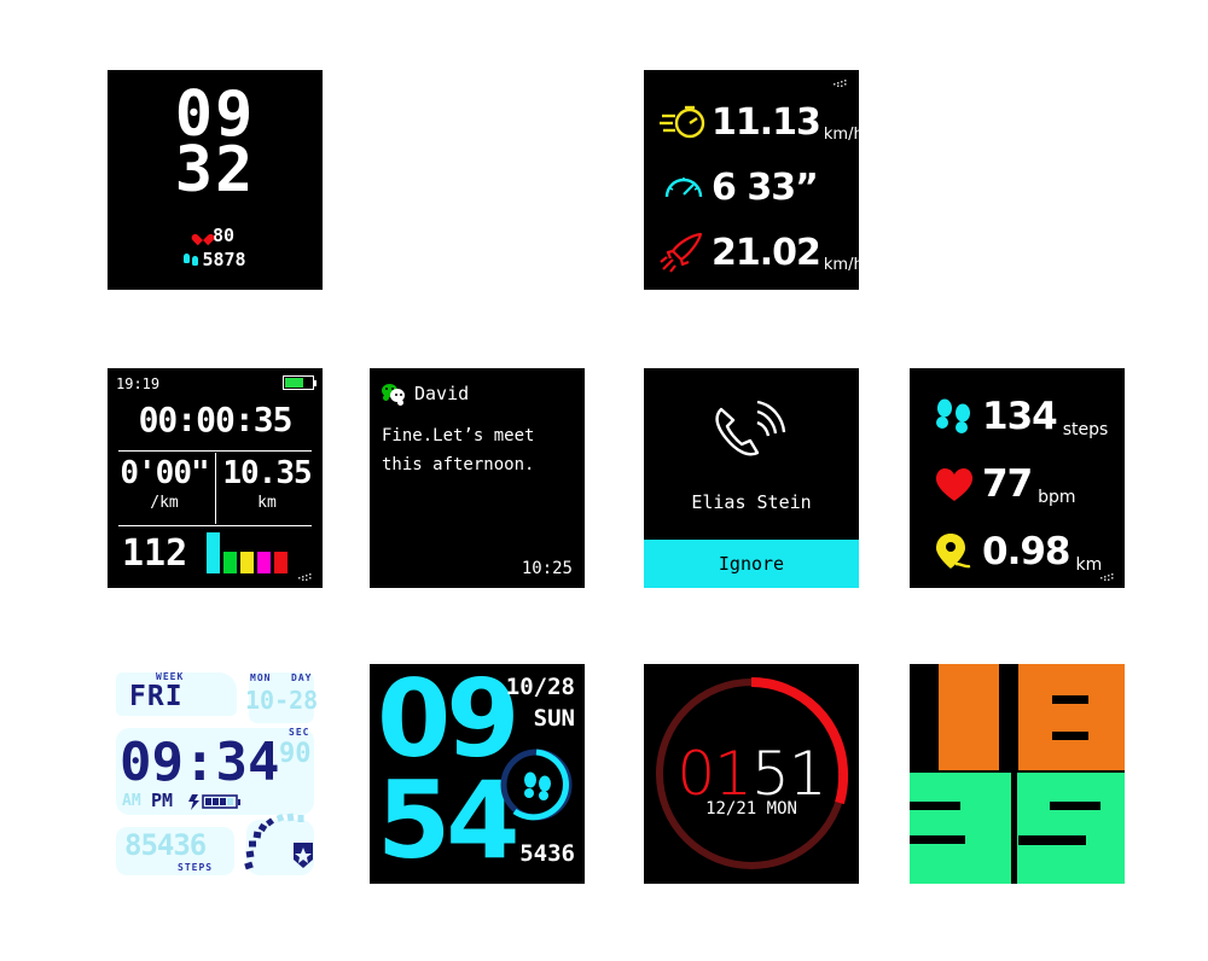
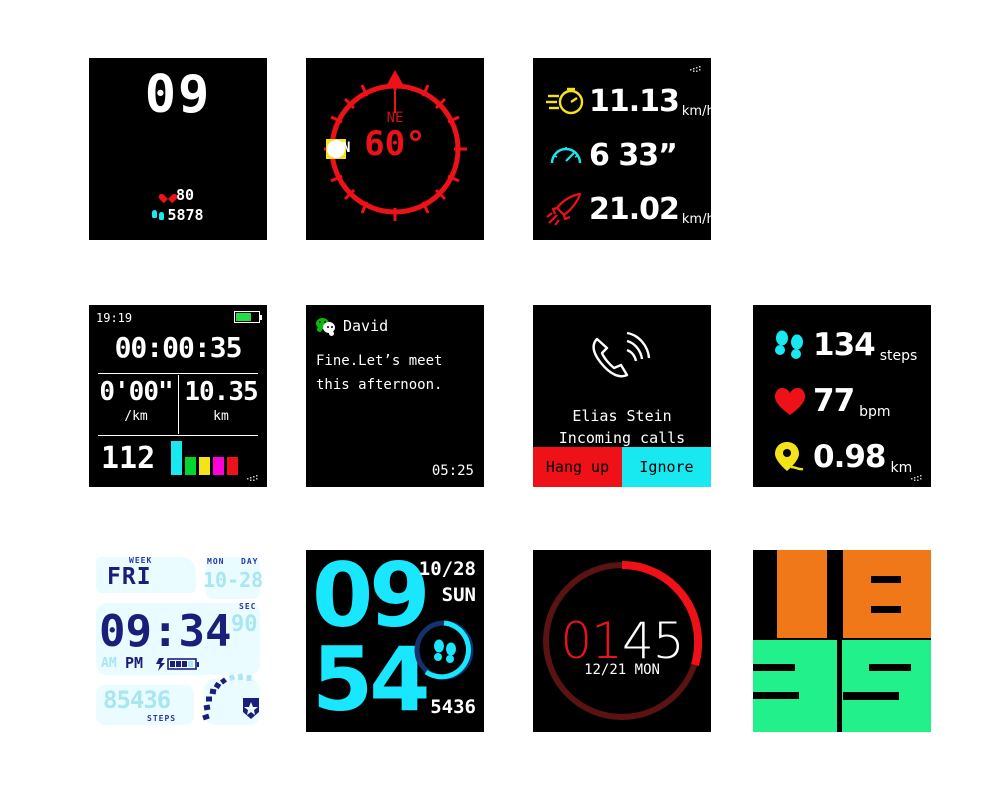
  09
- 32
  80
  5878
+ NE
+ 60°
+ N
  11.13
  km/h
  6 33”
  21.02
  km/h
  19:19
  00:00:35
  0'00"
  /km
  10.35
  km
  112
  David
  Fine.Let’s meet this afternoon.
- 10:25
+ 05:25
  Elias Stein
+ Incoming calls
+ Hang up
  Ignore
  134
  steps
  77
  bpm
  0.98
  km
  WEEK
  FRI
  MON
  DAY
  10-28
  09:34
  SEC
  90
  AM
  PM
  85436
  STEPS
  09
  54
  10/28
  SUN
  5436
- 0151
+ 0145
  12/21 MON
